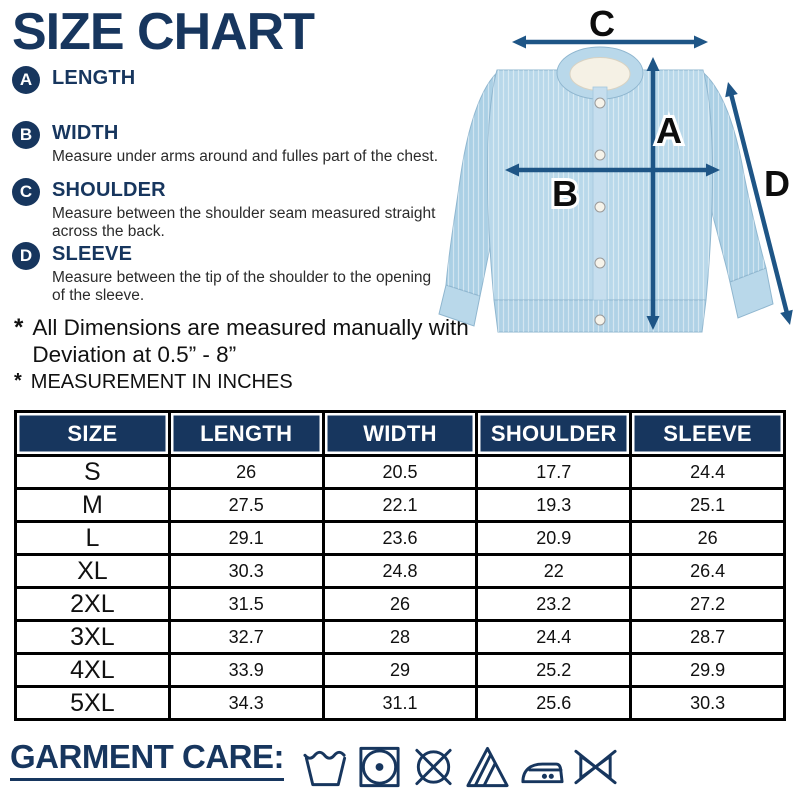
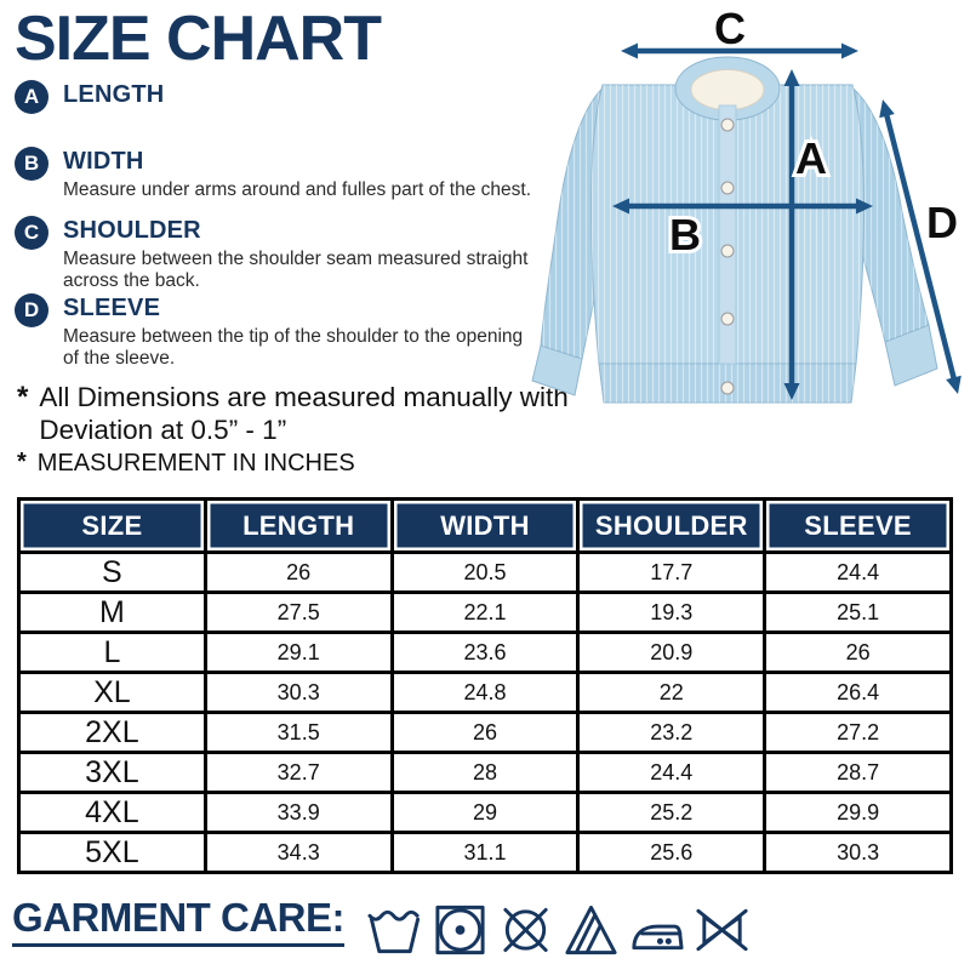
  SIZE CHART
  A
  LENGTH
  B
  WIDTH
  Measure under arms around and fulles part of the chest.
  C
  SHOULDER
  Measure between the shoulder seam measured straight across the back.
  D
  SLEEVE
  Measure between the tip of the shoulder to the opening of the sleeve.
  *
  All Dimensions are measured manually with
- Deviation at 0.5” - 8”
+ Deviation at 0.5” - 1”
  *
  MEASUREMENT IN INCHES
  C
  A
  B
  D
  SIZE	LENGTH	WIDTH	SHOULDER	SLEEVE
  S	26	20.5	17.7	24.4
  M	27.5	22.1	19.3	25.1
  L	29.1	23.6	20.9	26
  XL	30.3	24.8	22	26.4
  2XL	31.5	26	23.2	27.2
  3XL	32.7	28	24.4	28.7
  4XL	33.9	29	25.2	29.9
  5XL	34.3	31.1	25.6	30.3
  GARMENT CARE:
